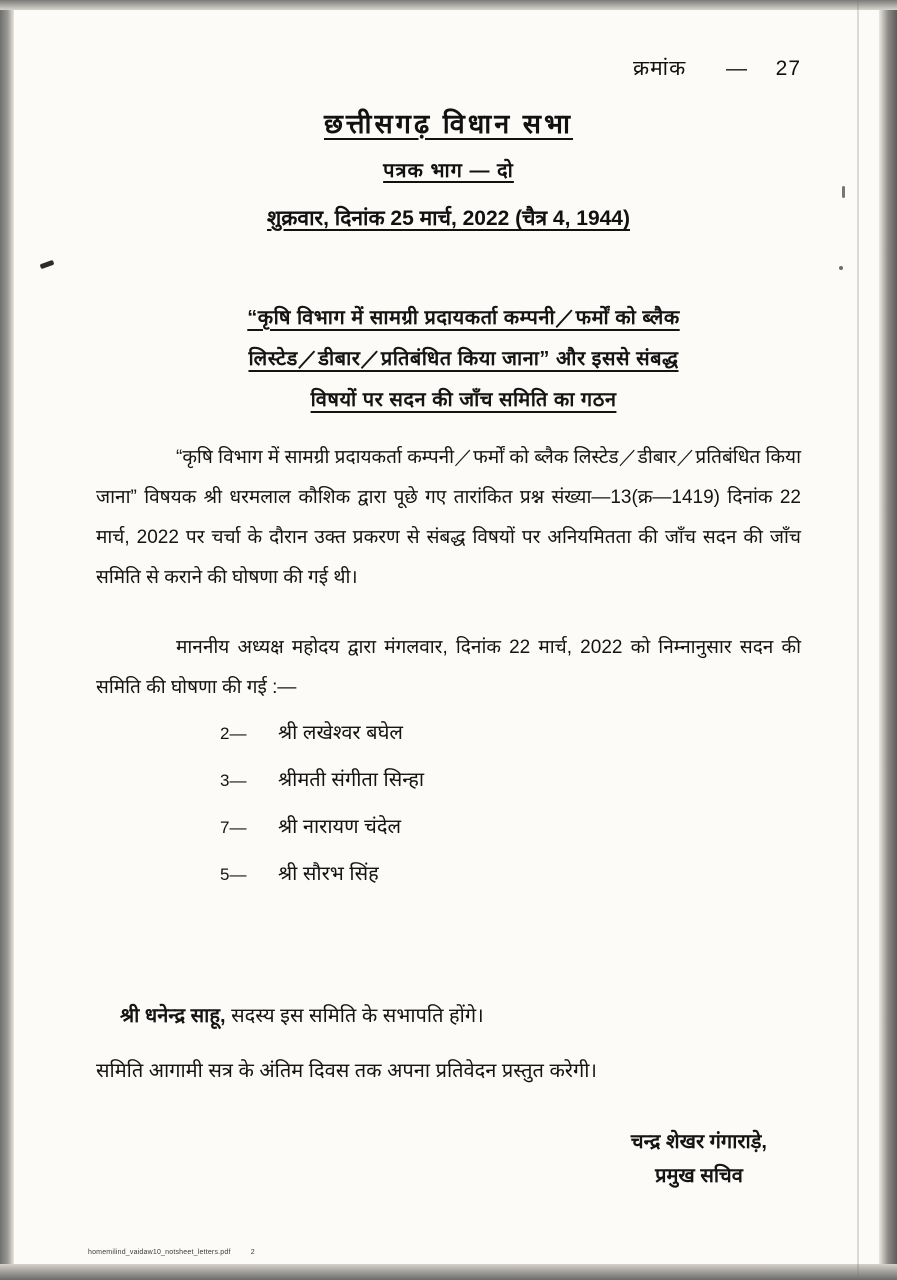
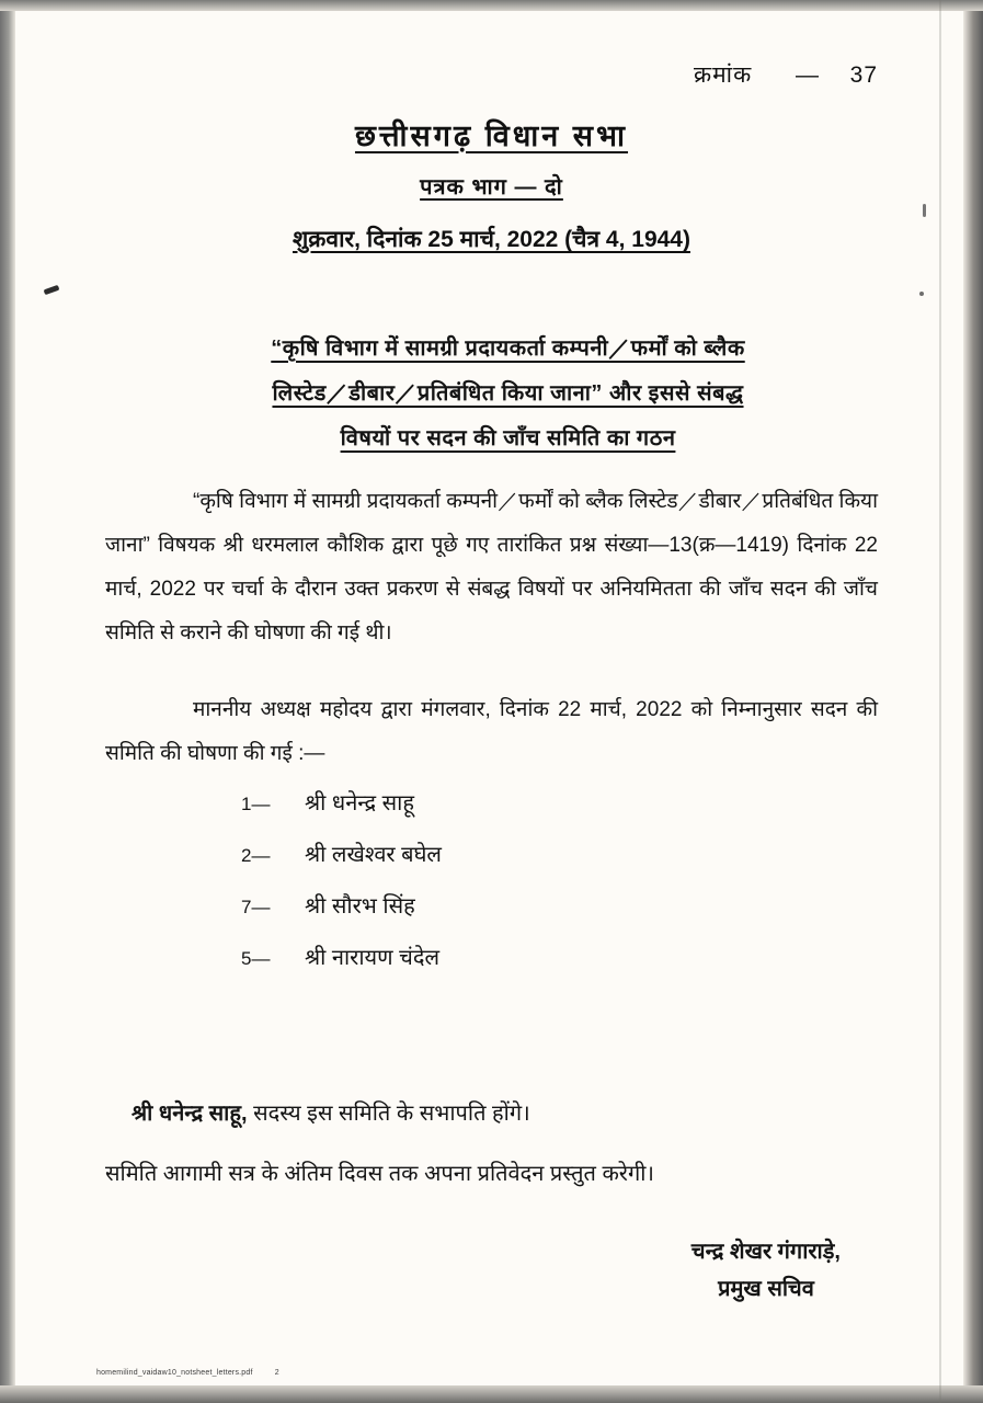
- क्रमांक — 27
+ क्रमांक — 37
  छत्तीसगढ़ विधान सभा
  पत्रक भाग — दो
  शुक्रवार, दिनांक 25 मार्च, 2022 (चैत्र 4, 1944)
  “कृषि विभाग में सामग्री प्रदायकर्ता कम्पनी／फर्मों को ब्लैक
  लिस्टेड／डीबार／प्रतिबंधित किया जाना” और इससे संबद्ध
  विषयों पर सदन की जॉंच समिति का गठन
  “कृषि विभाग में सामग्री प्रदायकर्ता कम्पनी／फर्मों को ब्लैक लिस्टेड／डीबार／प्रतिबंधित किया जाना” विषयक श्री धरमलाल कौशिक द्वारा पूछे गए तारांकित प्रश्न संख्या—13(क्र—1419) दिनांक 22 मार्च, 2022 पर चर्चा के दौरान उक्त प्रकरण से संबद्ध विषयों पर अनियमितता की जॉंच सदन की जॉंच समिति से कराने की घोषणा की गई थी।
  माननीय अध्यक्ष महोदय द्वारा मंगलवार, दिनांक 22 मार्च, 2022 को निम्नानुसार सदन की समिति की घोषणा की गई :—
+ 1—
+ श्री धनेन्द्र साहू
  2—
  श्री लखेश्वर बघेल
- 3—
- श्रीमती संगीता सिन्हा
  7—
- श्री नारायण चंदेल
+ श्री सौरभ सिंह
  5—
- श्री सौरभ सिंह
+ श्री नारायण चंदेल
  श्री धनेन्द्र साहू, सदस्य इस समिति के सभापति होंगे।
  समिति आगामी सत्र के अंतिम दिवस तक अपना प्रतिवेदन प्रस्तुत करेगी।
  चन्द्र शेखर गंगाराड़े,
  प्रमुख सचिव
